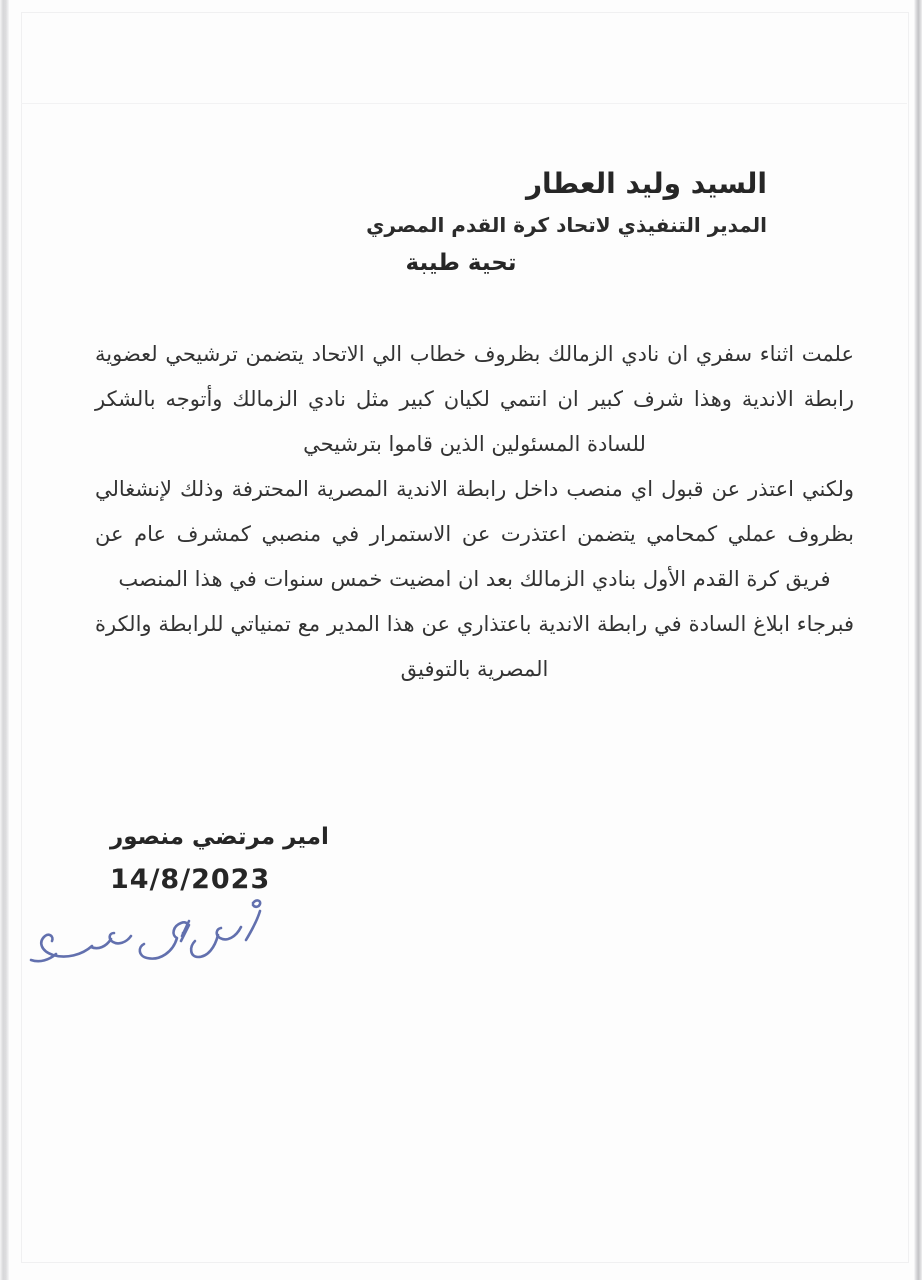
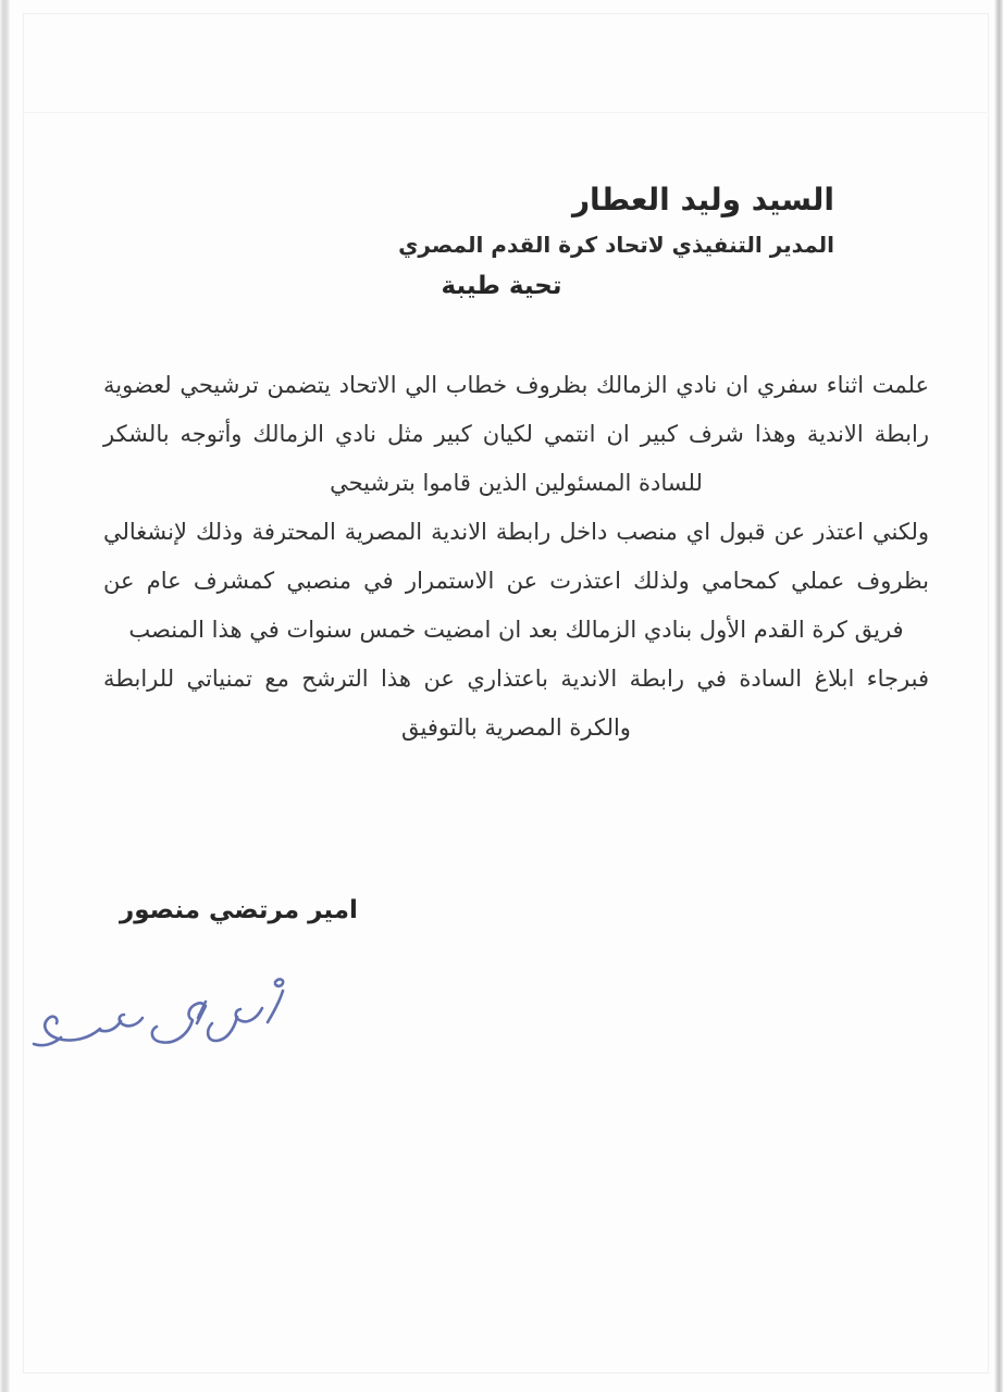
  السيد وليد العطار
  المدير التنفيذي لاتحاد كرة القدم المصري
  تحية طيبة
  علمت اثناء سفري ان نادي الزمالك بظروف خطاب الي الاتحاد يتضمن ترشيحي لعضوية رابطة الاندية وهذا شرف كبير ان انتمي لكيان كبير مثل نادي الزمالك وأتوجه بالشكر للسادة المسئولين الذين قاموا بترشيحي
- ولكني اعتذر عن قبول اي منصب داخل رابطة الاندية المصرية المحترفة وذلك لإنشغالي بظروف عملي كمحامي يتضمن اعتذرت عن الاستمرار في منصبي كمشرف عام عن فريق كرة القدم الأول بنادي الزمالك بعد ان امضيت خمس سنوات في هذا المنصب
+ ولكني اعتذر عن قبول اي منصب داخل رابطة الاندية المصرية المحترفة وذلك لإنشغالي بظروف عملي كمحامي ولذلك اعتذرت عن الاستمرار في منصبي كمشرف عام عن فريق كرة القدم الأول بنادي الزمالك بعد ان امضيت خمس سنوات في هذا المنصب
- فبرجاء ابلاغ السادة في رابطة الاندية باعتذاري عن هذا المدير مع تمنياتي للرابطة والكرة المصرية بالتوفيق
+ فبرجاء ابلاغ السادة في رابطة الاندية باعتذاري عن هذا الترشح مع تمنياتي للرابطة والكرة المصرية بالتوفيق
  امير مرتضي منصور
- 14/8/2023
